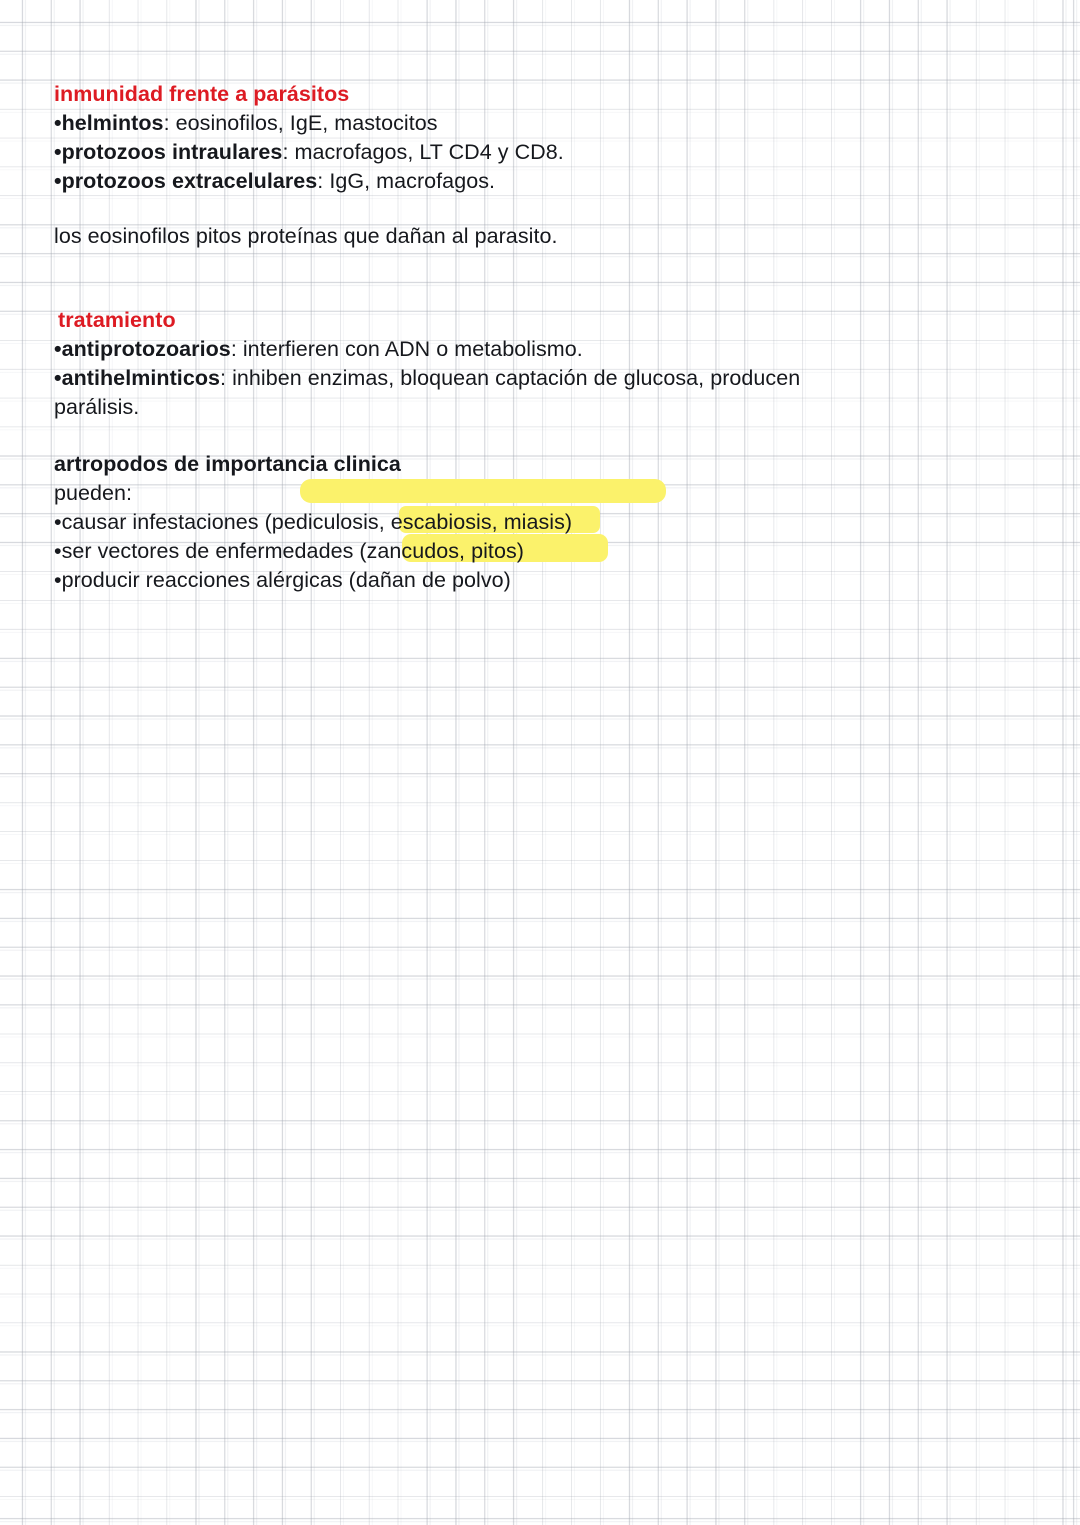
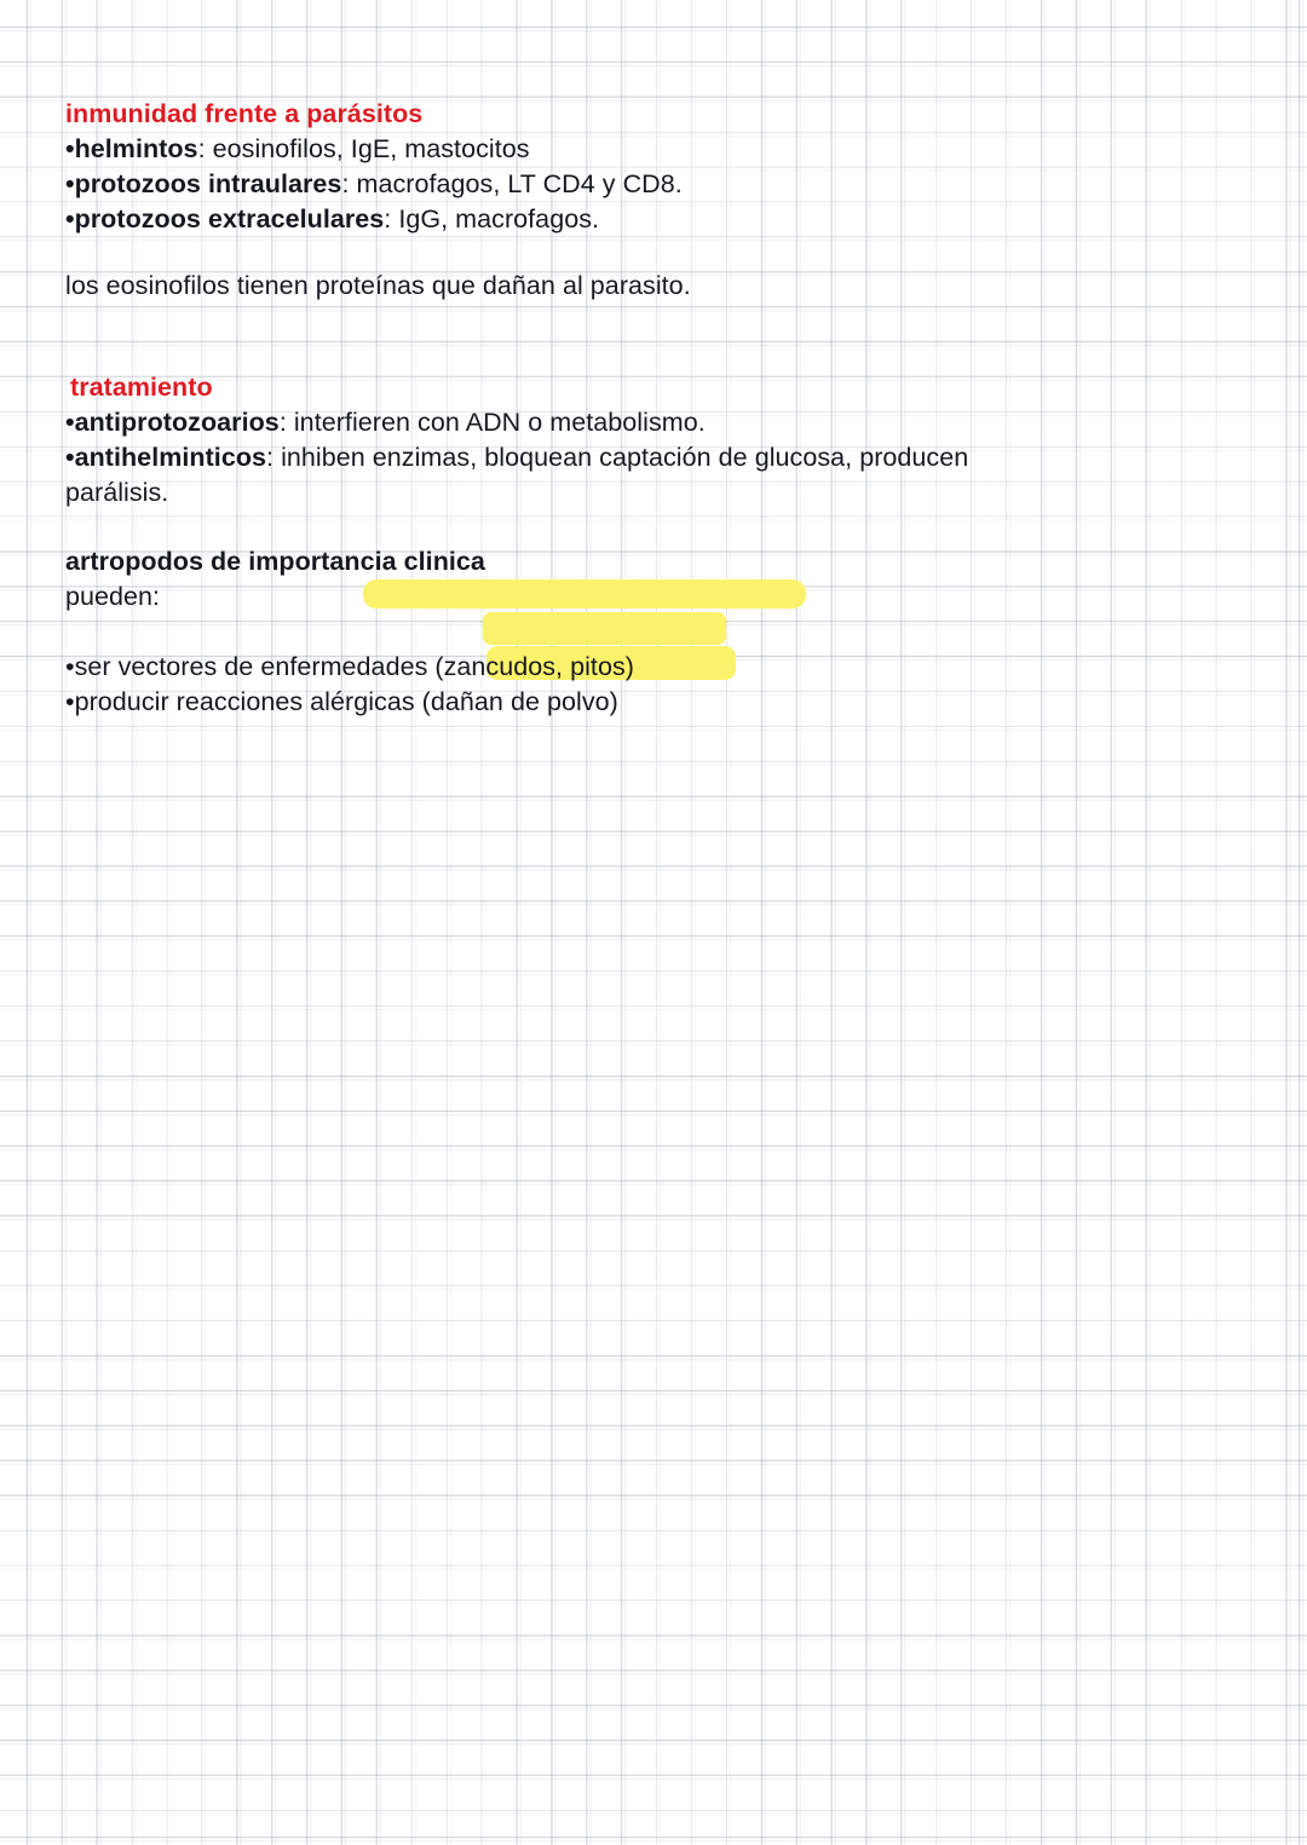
  inmunidad frente a parásitos
  •helmintos: eosinofilos, IgE, mastocitos
  •protozoos intraulares: macrofagos, LT CD4 y CD8.
  •protozoos extracelulares: IgG, macrofagos.
- los eosinofilos pitos proteínas que dañan al parasito.
+ los eosinofilos tienen proteínas que dañan al parasito.
  tratamiento
  •antiprotozoarios: interfieren con ADN o metabolismo.
  •antihelminticos: inhiben enzimas, bloquean captación de glucosa, producen
  parálisis.
  artropodos de importancia clinica
  pueden:
- •causar infestaciones (pediculosis, escabiosis, miasis)
  •ser vectores de enfermedades (zancudos, pitos)
  •producir reacciones alérgicas (dañan de polvo)
